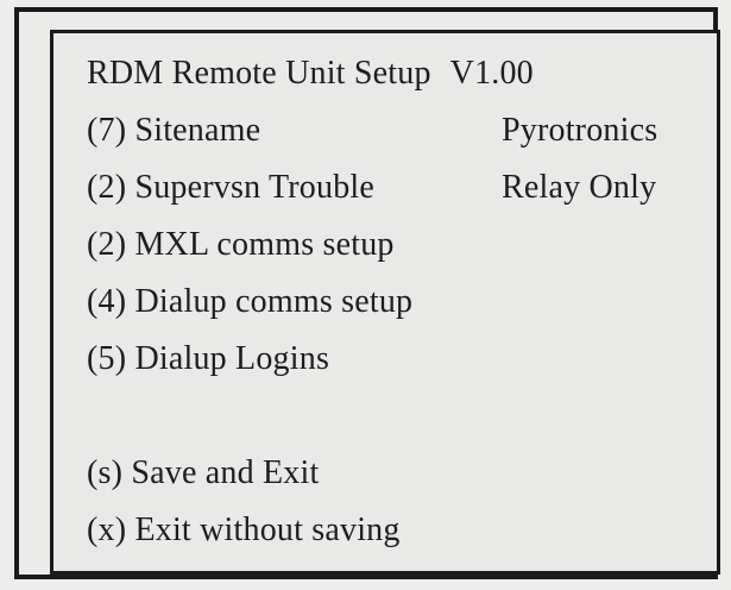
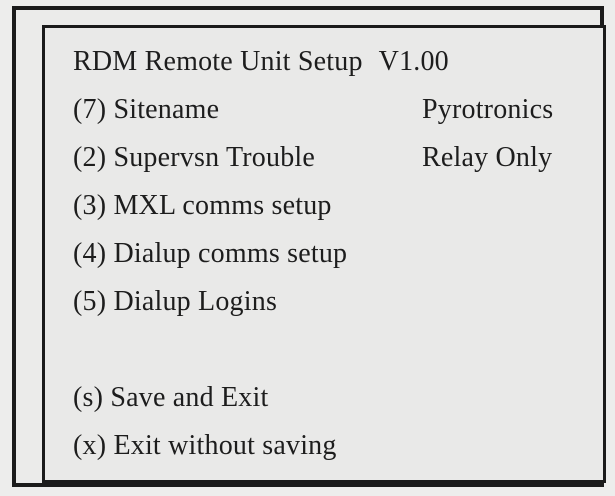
  RDM Remote Unit Setup V1.00
  (7) Sitename
  Pyrotronics
  (2) Supervsn Trouble
  Relay Only
- (2) MXL comms setup
+ (3) MXL comms setup
  (4) Dialup comms setup
  (5) Dialup Logins
  (s) Save and Exit
  (x) Exit without saving
